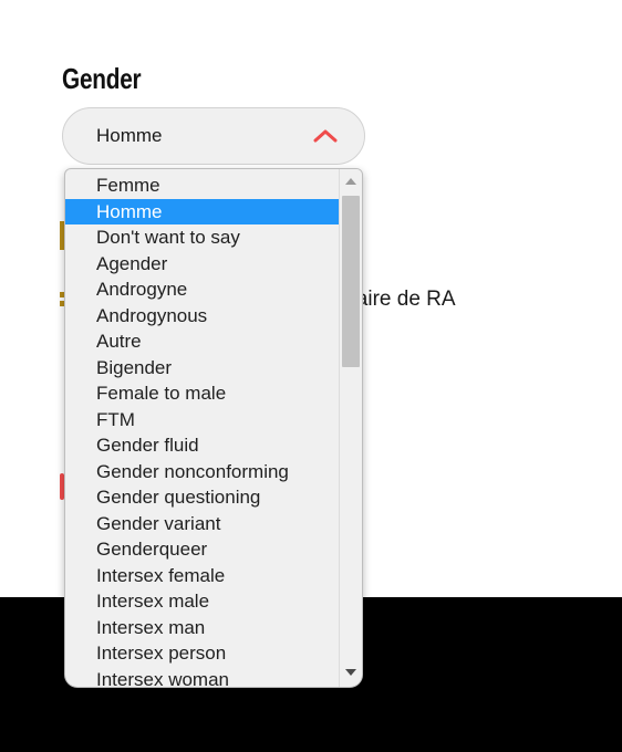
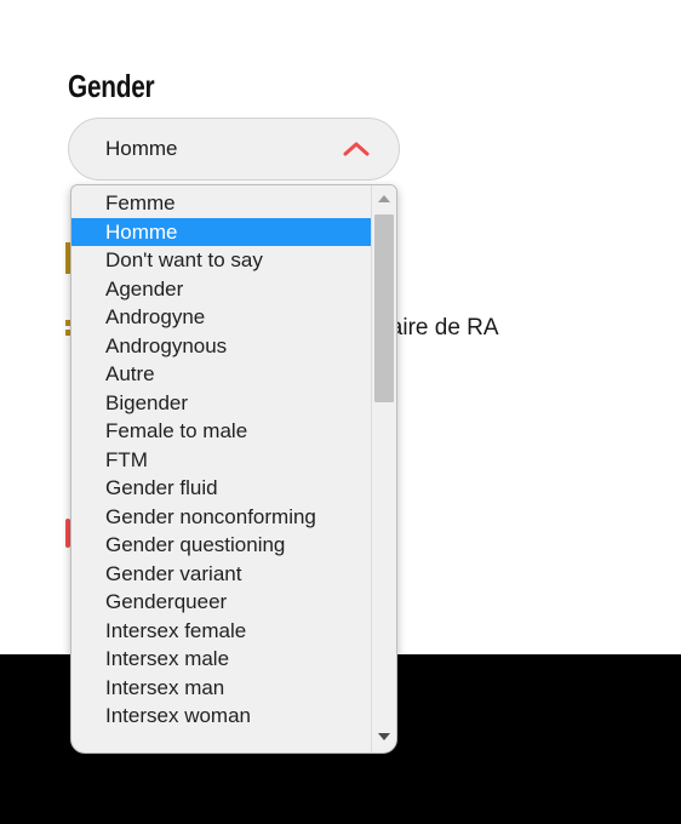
  Gender
  Homme
  Femme
  Homme
  Don't want to say
  Agender
  Androgyne
  Androgynous
  Autre
  Bigender
  Female to male
  FTM
  Gender fluid
  Gender nonconforming
  Gender questioning
  Gender variant
  Genderqueer
  Intersex female
  Intersex male
  Intersex man
- Intersex person
  Intersex woman
